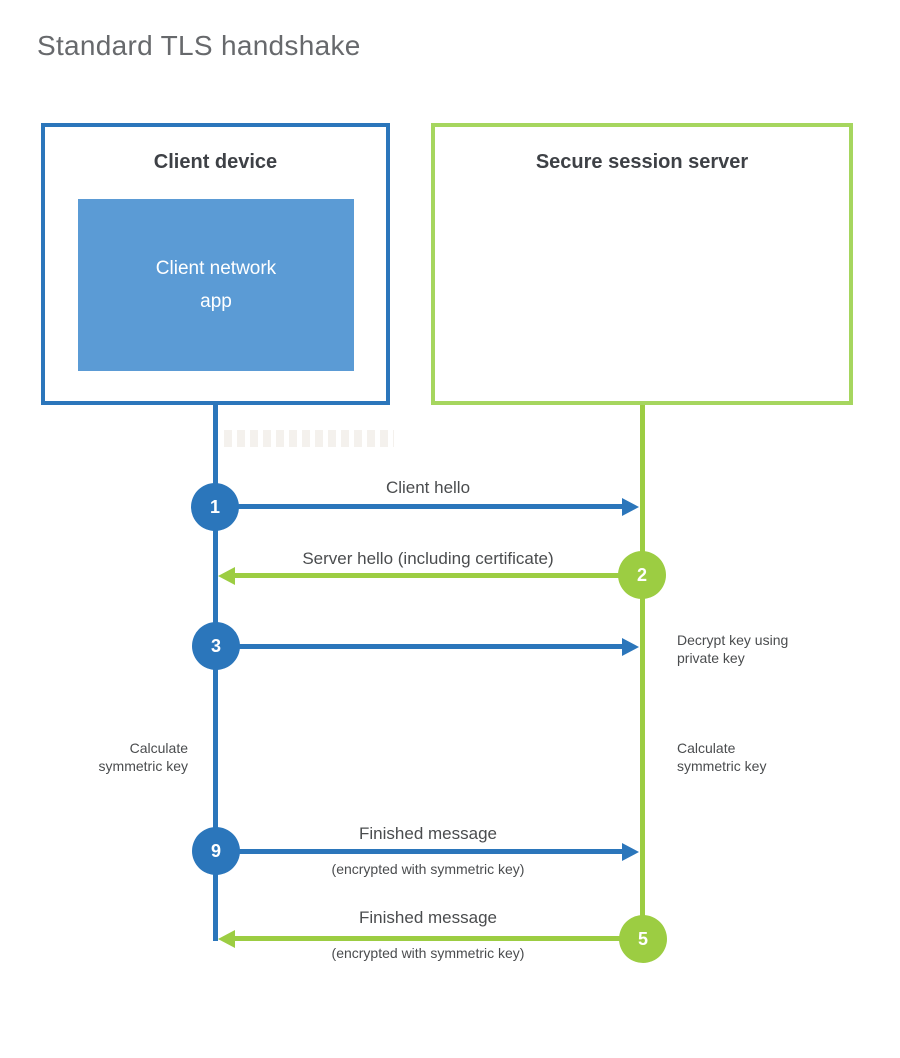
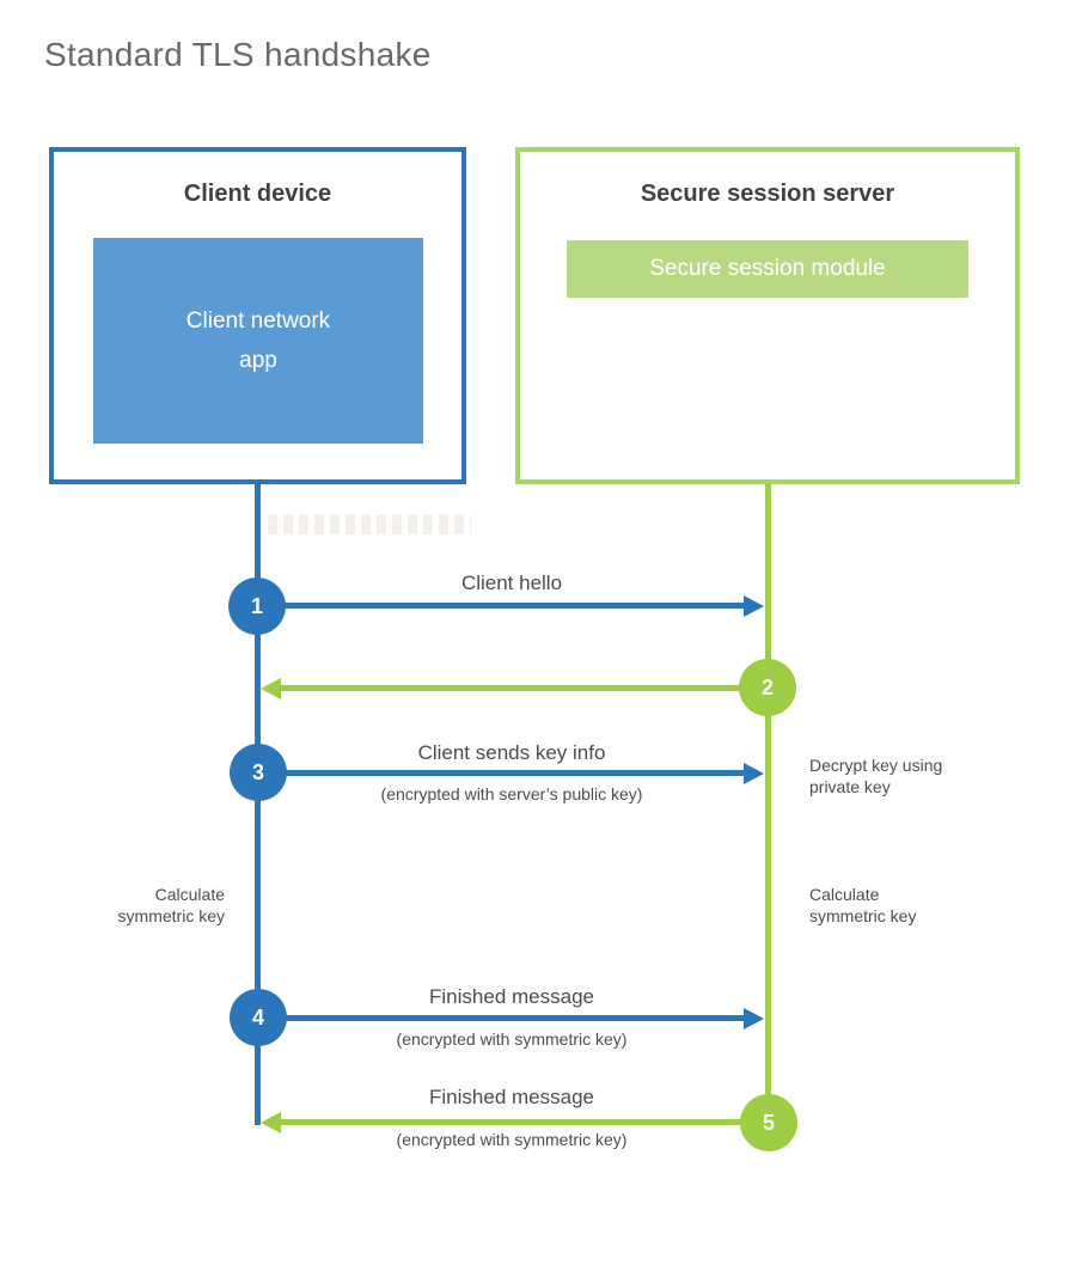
  Standard TLS handshake
  Client device
  Client network
  app
  Secure session server
+ Secure session module
  Client hello
  1
- Server hello (including certificate)
  2
+ Client sends key info
+ (encrypted with server’s public key)
  3
  Decrypt key using
  private key
  Calculate
  symmetric key
  Calculate
  symmetric key
  Finished message
  (encrypted with symmetric key)
- 9
+ 4
  Finished message
  (encrypted with symmetric key)
  5
